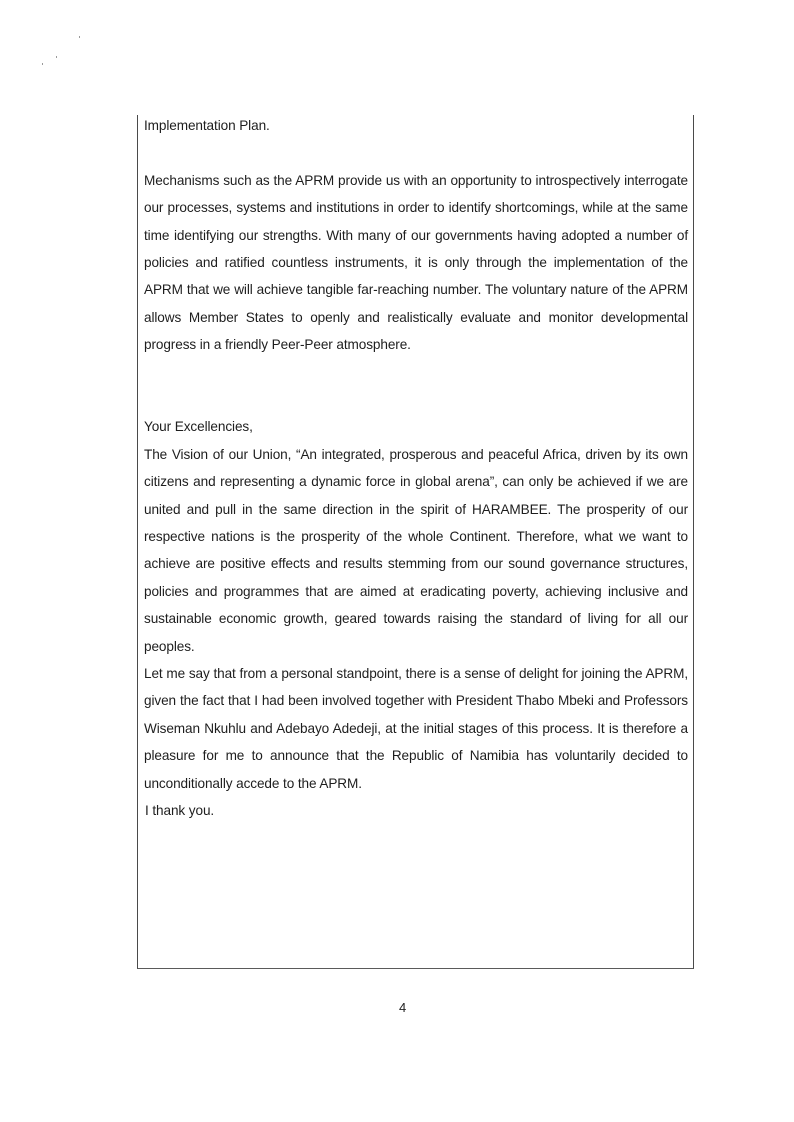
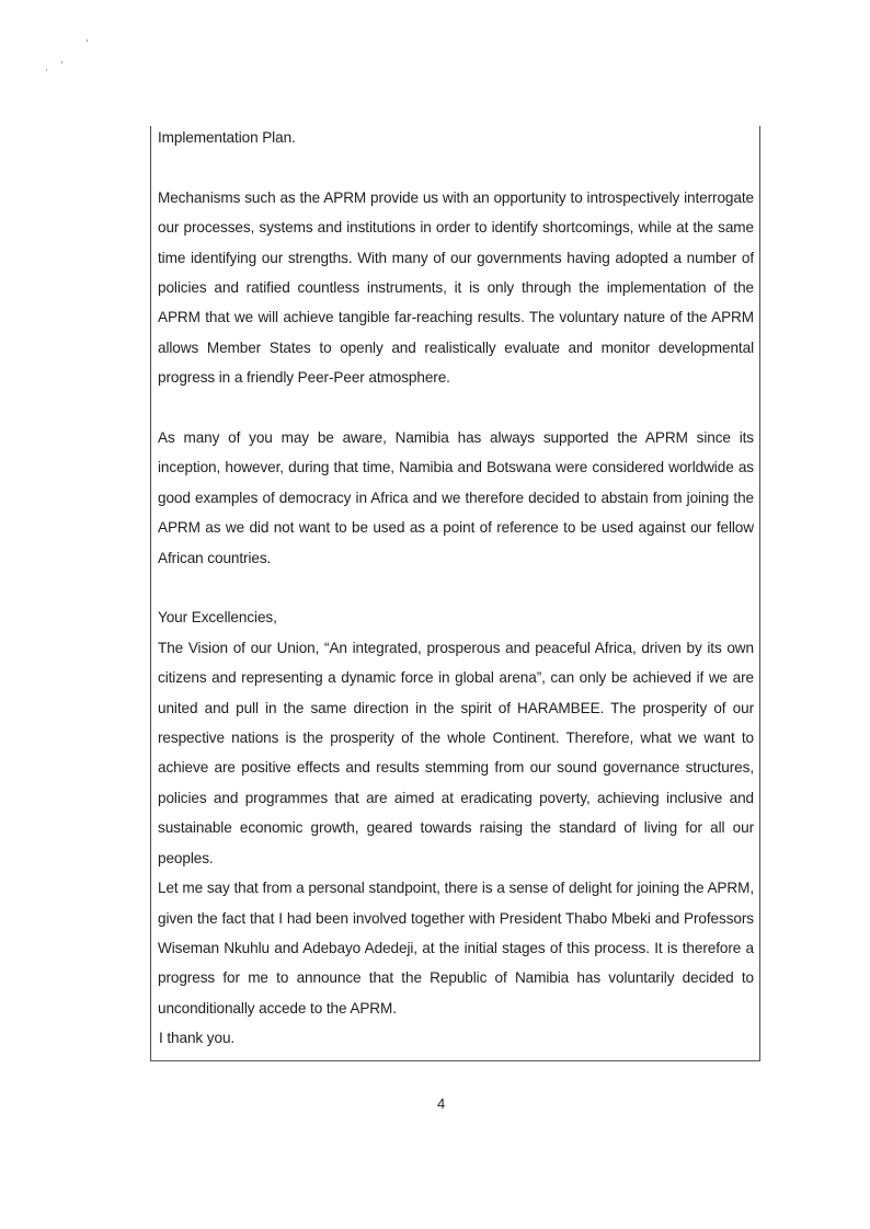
  Implementation Plan.
- Mechanisms such as the APRM provide us with an opportunity to introspectively interrogate our processes, systems and institutions in order to identify shortcomings, while at the same time identifying our strengths. With many of our governments having adopted a number of policies and ratified countless instruments, it is only through the implementation of the APRM that we will achieve tangible far-reaching number. The voluntary nature of the APRM allows Member States to openly and realistically evaluate and monitor developmental progress in a friendly Peer-Peer atmosphere.
+ Mechanisms such as the APRM provide us with an opportunity to introspectively interrogate our processes, systems and institutions in order to identify shortcomings, while at the same time identifying our strengths. With many of our governments having adopted a number of policies and ratified countless instruments, it is only through the implementation of the APRM that we will achieve tangible far-reaching results. The voluntary nature of the APRM allows Member States to openly and realistically evaluate and monitor developmental progress in a friendly Peer-Peer atmosphere.
+ As many of you may be aware, Namibia has always supported the APRM since its inception, however, during that time, Namibia and Botswana were considered worldwide as good examples of democracy in Africa and we therefore decided to abstain from joining the APRM as we did not want to be used as a point of reference to be used against our fellow African countries.
  Your Excellencies,
  The Vision of our Union, “An integrated, prosperous and peaceful Africa, driven by its own citizens and representing a dynamic force in global arena”, can only be achieved if we are united and pull in the same direction in the spirit of HARAMBEE. The prosperity of our respective nations is the prosperity of the whole Continent. Therefore, what we want to achieve are positive effects and results stemming from our sound governance structures, policies and programmes that are aimed at eradicating poverty, achieving inclusive and sustainable economic growth, geared towards raising the standard of living for all our peoples.
- Let me say that from a personal standpoint, there is a sense of delight for joining the APRM, given the fact that I had been involved together with President Thabo Mbeki and Professors Wiseman Nkuhlu and Adebayo Adedeji, at the initial stages of this process. It is therefore a pleasure for me to announce that the Republic of Namibia has voluntarily decided to unconditionally accede to the APRM.
+ Let me say that from a personal standpoint, there is a sense of delight for joining the APRM, given the fact that I had been involved together with President Thabo Mbeki and Professors Wiseman Nkuhlu and Adebayo Adedeji, at the initial stages of this process. It is therefore a progress for me to announce that the Republic of Namibia has voluntarily decided to unconditionally accede to the APRM.
  I thank you.
  4
